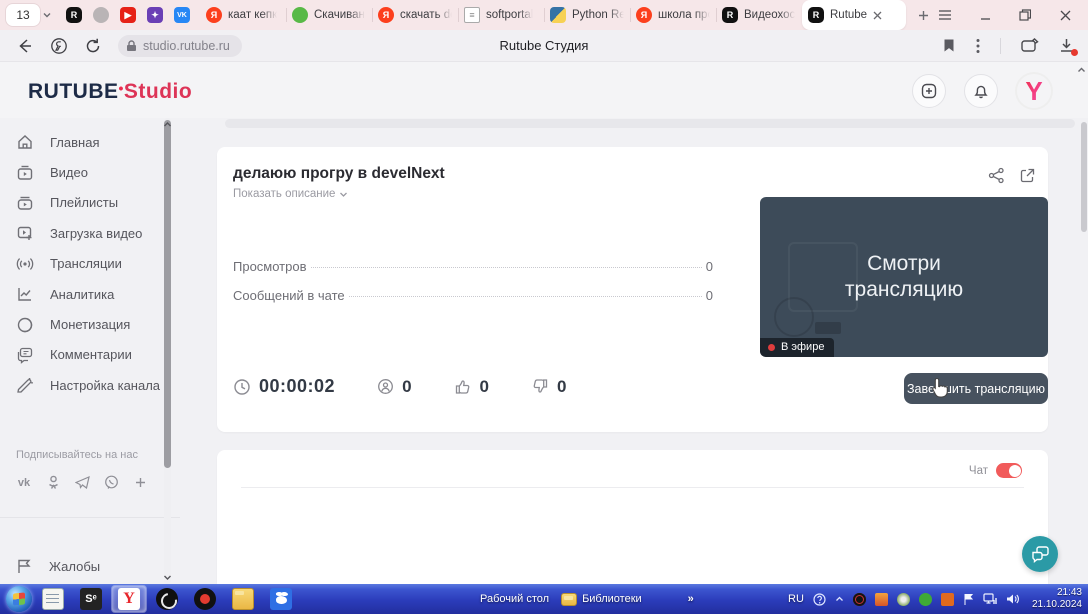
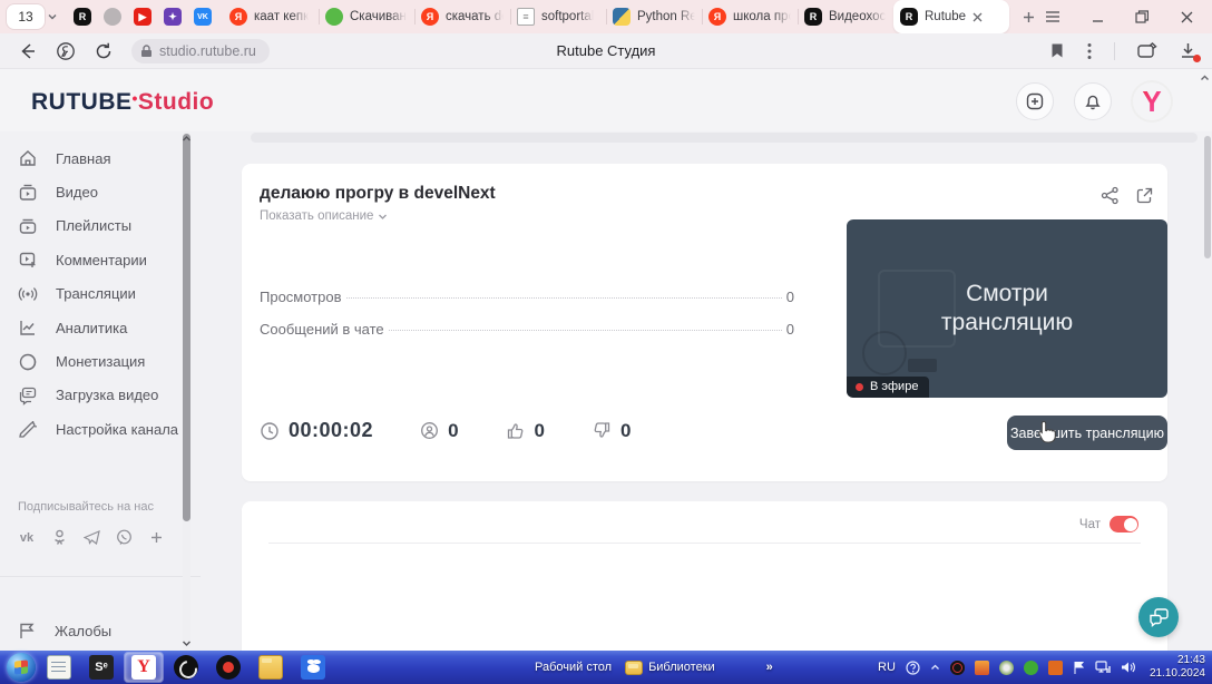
  13
  R
  ▶
  ✦
  Я
  каат кепк
  Скачиван
  Я
  скачать d
  ≡
  softportal
  Python Re
  Я
  школа пр
  R
  Видеохос
  R
  Rutube
  studio.rutube.ru
  Rutube Студия
  RUTUBE•Studio
  Y
  Главная
  Видео
  Плейлисты
- Загрузка видео
+ Комментарии
  Трансляции
  Аналитика
  Монетизация
- Комментарии
+ Загрузка видео
  Настройка канала
  Подписывайтесь на нас
  vk
  Жалобы
  делаюю прогру в develNext
  Показать описание
  Просмотров
  0
  Сообщений в чате
  0
  00:00:02
  0
  0
  0
  Смотри
  трансляцию
  В эфире
  Завеить трансляцию
  Чат
  Sᵉ
  Y
  Рабочий стол
  Библиотеки
  »
  RU
  21:43
  21.10.2024
